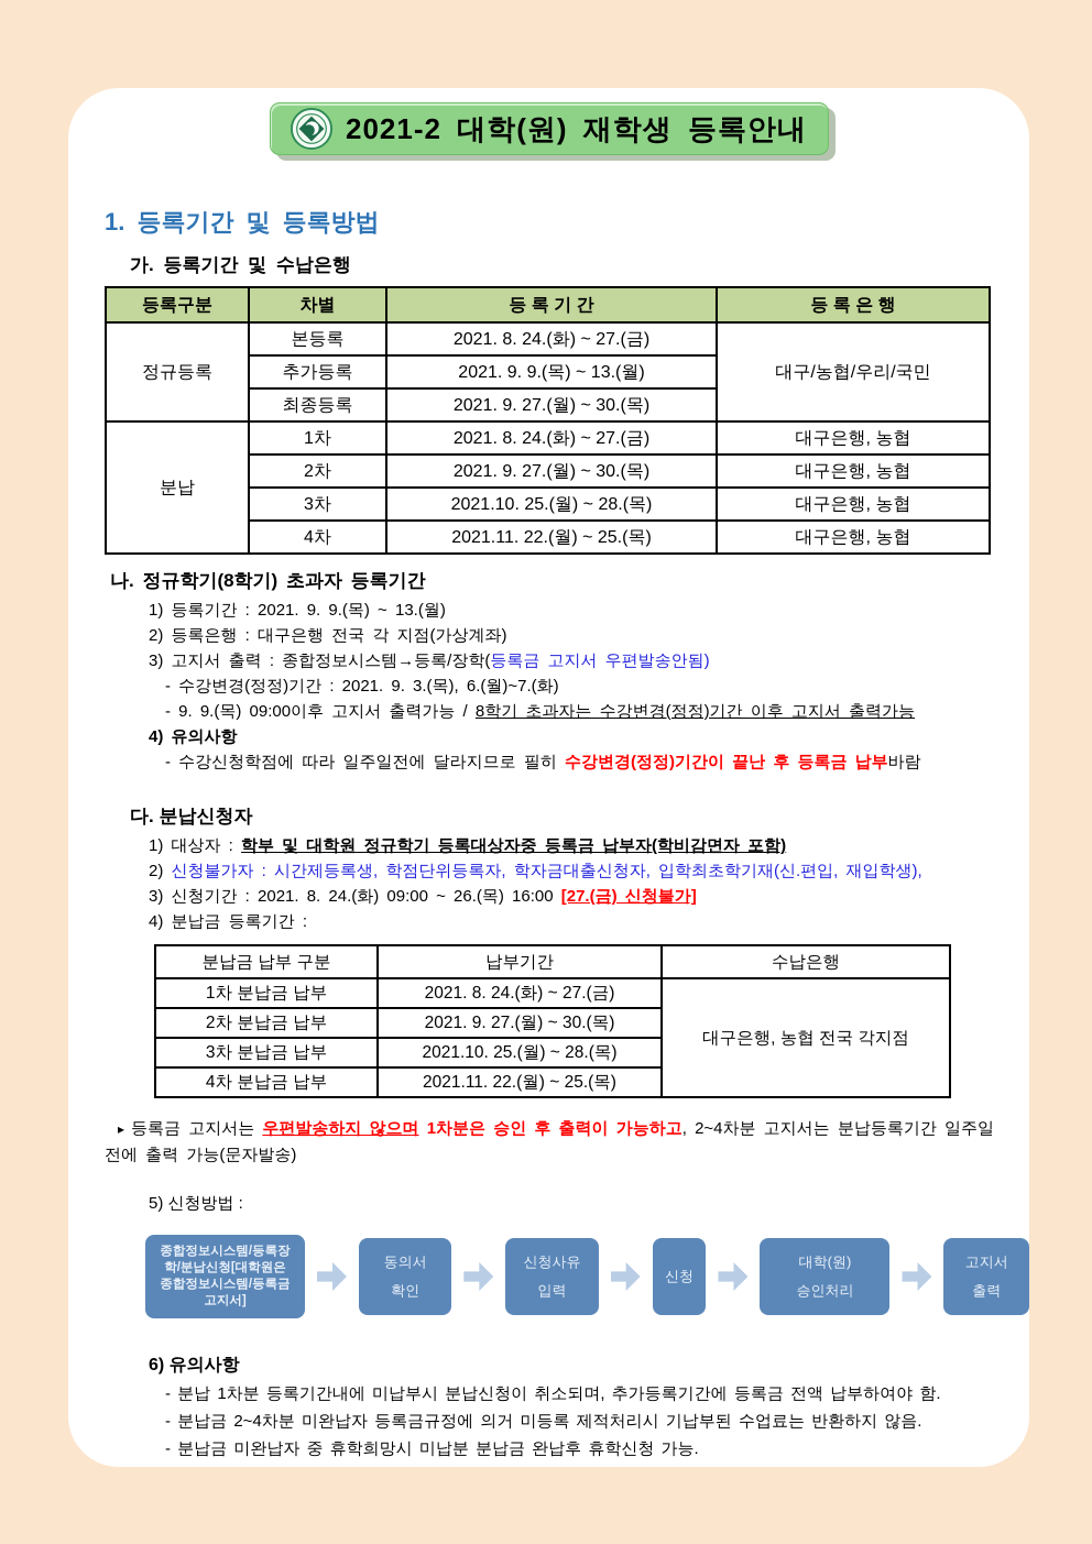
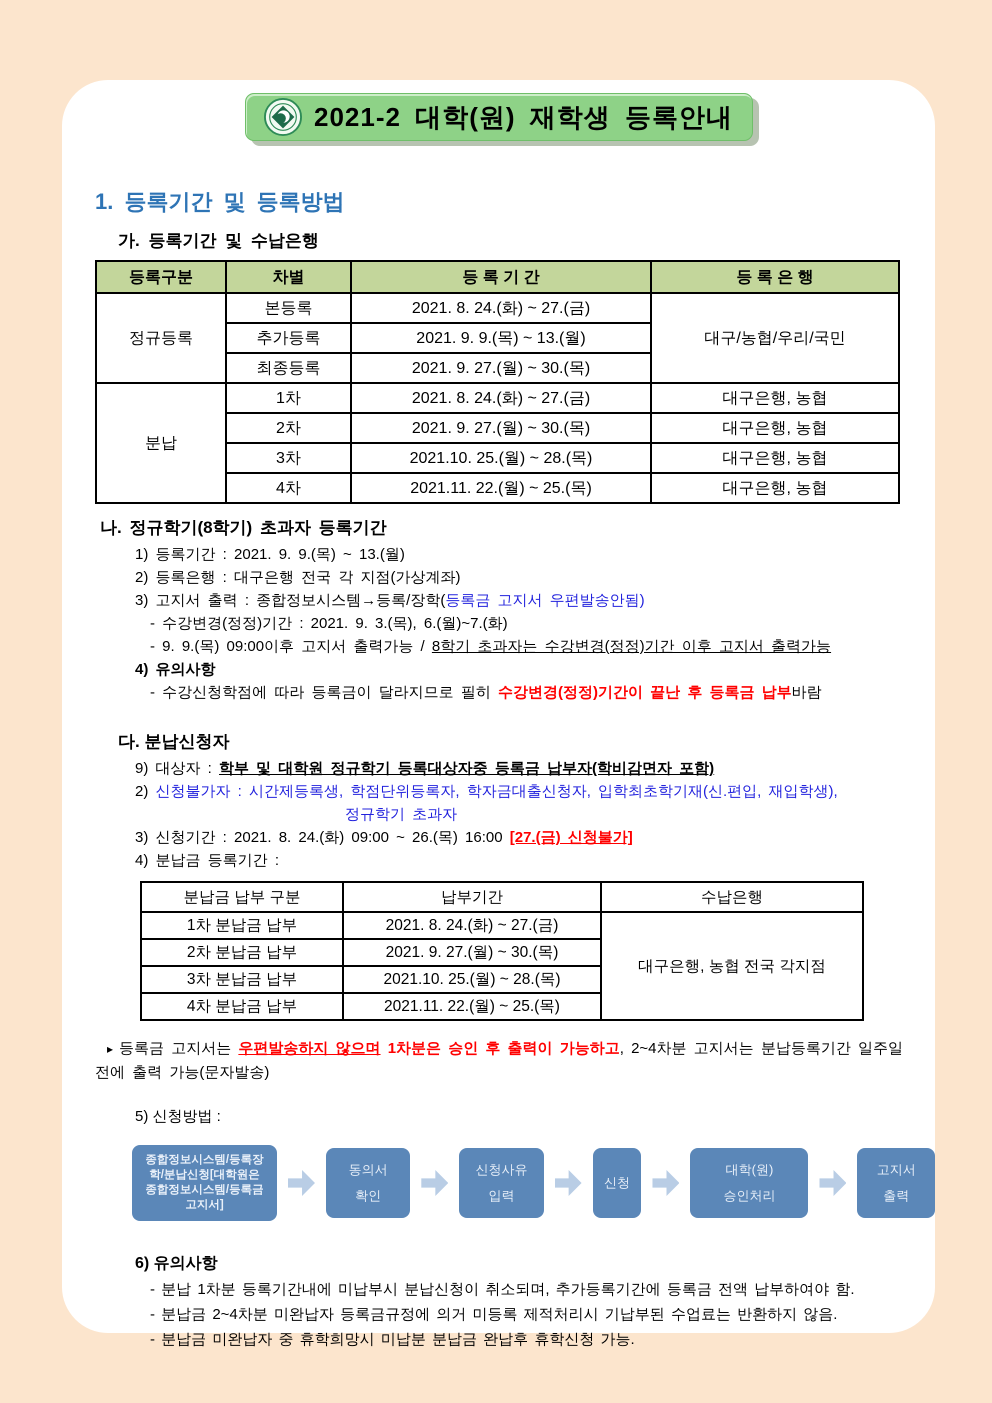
  2021-2 대학(원) 재학생 등록안내
  1. 등록기간 및 등록방법
  가. 등록기간 및 수납은행
  등록구분	차별	등 록 기 간	등 록 은 행
  정규등록	본등록	2021. 8. 24.(화) ~ 27.(금)	대구/농협/우리/국민
  추가등록	2021. 9. 9.(목) ~ 13.(월)
  최종등록	2021. 9. 27.(월) ~ 30.(목)
  분납	1차	2021. 8. 24.(화) ~ 27.(금)	대구은행, 농협
  2차	2021. 9. 27.(월) ~ 30.(목)	대구은행, 농협
  3차	2021.10. 25.(월) ~ 28.(목)	대구은행, 농협
  4차	2021.11. 22.(월) ~ 25.(목)	대구은행, 농협
  나. 정규학기(8학기) 초과자 등록기간
  1) 등록기간 : 2021. 9. 9.(목) ~ 13.(월)
  2) 등록은행 : 대구은행 전국 각 지점(가상계좌)
  3) 고지서 출력 : 종합정보시스템→등록/장학(등록금 고지서 우편발송안됨)
  - 수강변경(정정)기간 : 2021. 9. 3.(목), 6.(월)~7.(화)
  - 9. 9.(목) 09:00이후 고지서 출력가능 / 8학기 초과자는 수강변경(정정)기간 이후 고지서 출력가능
  4) 유의사항
- - 수강신청학점에 따라 일주일전에 달라지므로 필히 수강변경(정정)기간이 끝난 후 등록금 납부바람
+ - 수강신청학점에 따라 등록금이 달라지므로 필히 수강변경(정정)기간이 끝난 후 등록금 납부바람
  다. 분납신청자
- 1) 대상자 : 학부 및 대학원 정규학기 등록대상자중 등록금 납부자(학비감면자 포함)
+ 9) 대상자 : 학부 및 대학원 정규학기 등록대상자중 등록금 납부자(학비감면자 포함)
  2) 신청불가자 : 시간제등록생, 학점단위등록자, 학자금대출신청자, 입학최초학기재(신.편입, 재입학생),
+ 정규학기 초과자
  3) 신청기간 : 2021. 8. 24.(화) 09:00 ~ 26.(목) 16:00 [27.(금) 신청불가]
  4) 분납금 등록기간 :
  분납금 납부 구분	납부기간	수납은행
  1차 분납금 납부	2021. 8. 24.(화) ~ 27.(금)	대구은행, 농협 전국 각지점
  2차 분납금 납부	2021. 9. 27.(월) ~ 30.(목)
  3차 분납금 납부	2021.10. 25.(월) ~ 28.(목)
  4차 분납금 납부	2021.11. 22.(월) ~ 25.(목)
  ▸ 등록금 고지서는 우편발송하지 않으며 1차분은 승인 후 출력이 가능하고, 2~4차분 고지서는 분납등록기간 일주일전에 출력 가능(문자발송)
  5) 신청방법 :
  종합정보시스템/등록장
  학/분납신청[대학원은
  종합정보시스템/등록금
  고지서]
  동의서
  확인
  신청사유
  입력
  신청
  대학(원)
  승인처리
  고지서
  출력
  6) 유의사항
  - 분납 1차분 등록기간내에 미납부시 분납신청이 취소되며, 추가등록기간에 등록금 전액 납부하여야 함.
  - 분납금 2~4차분 미완납자 등록금규정에 의거 미등록 제적처리시 기납부된 수업료는 반환하지 않음.
  - 분납금 미완납자 중 휴학희망시 미납분 분납금 완납후 휴학신청 가능.
